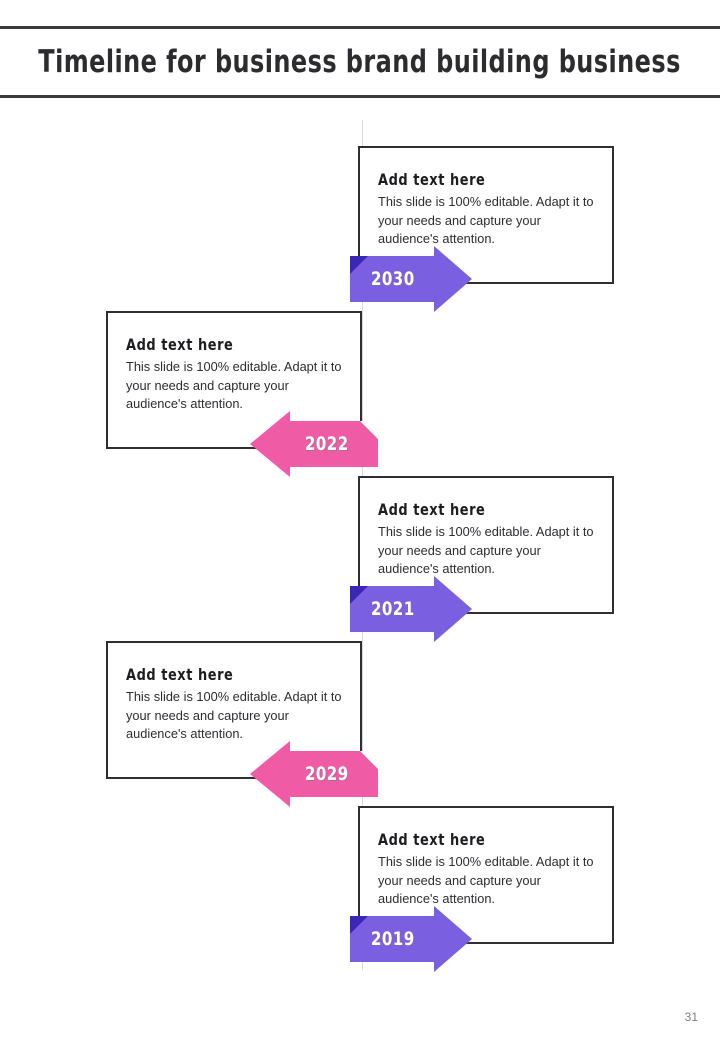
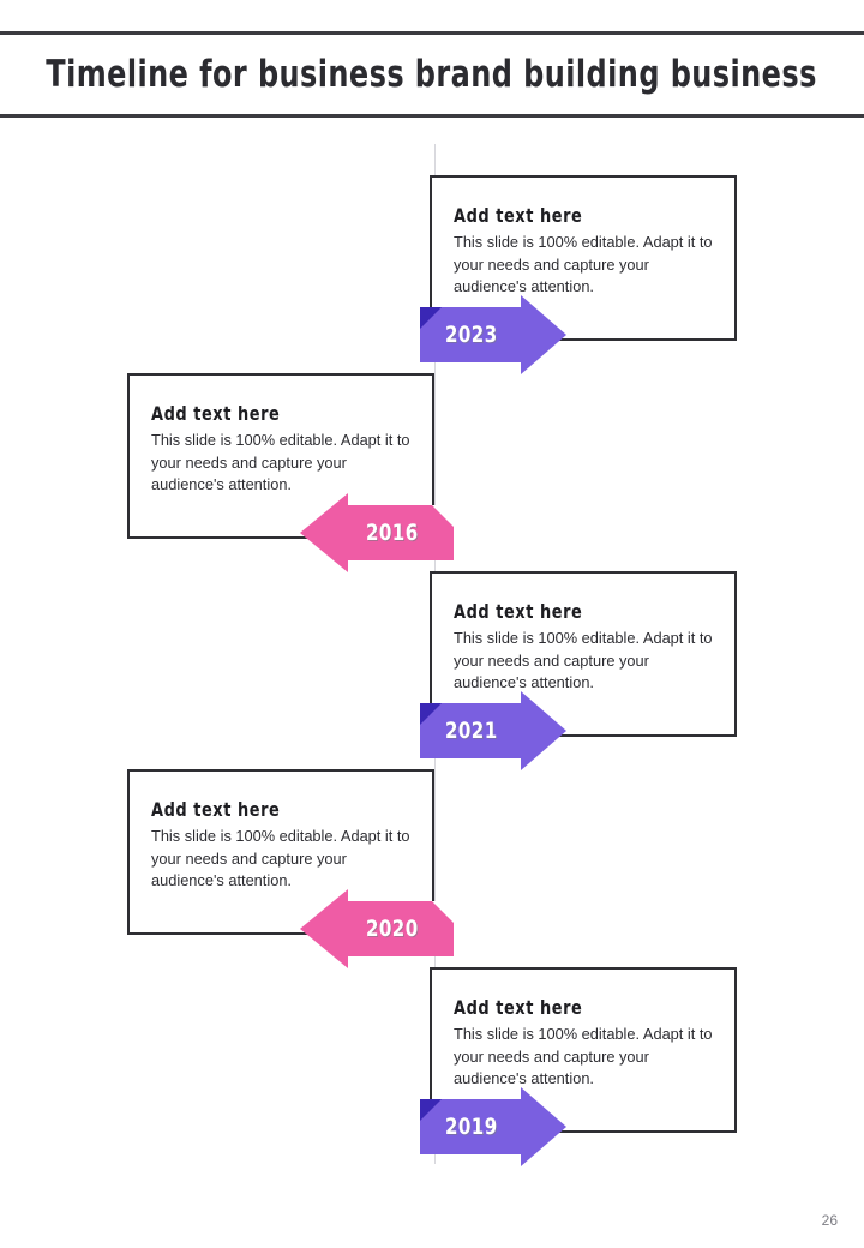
  Timeline for business brand building business
  Add text here
  This slide is 100% editable. Adapt it to your needs and capture your audience's attention.
- 2030
+ 2023
  Add text here
  This slide is 100% editable. Adapt it to your needs and capture your audience's attention.
- 2022
+ 2016
  Add text here
  This slide is 100% editable. Adapt it to your needs and capture your audience's attention.
  2021
  Add text here
  This slide is 100% editable. Adapt it to your needs and capture your audience's attention.
- 2029
+ 2020
  Add text here
  This slide is 100% editable. Adapt it to your needs and capture your audience's attention.
  2019
- 31
+ 26
